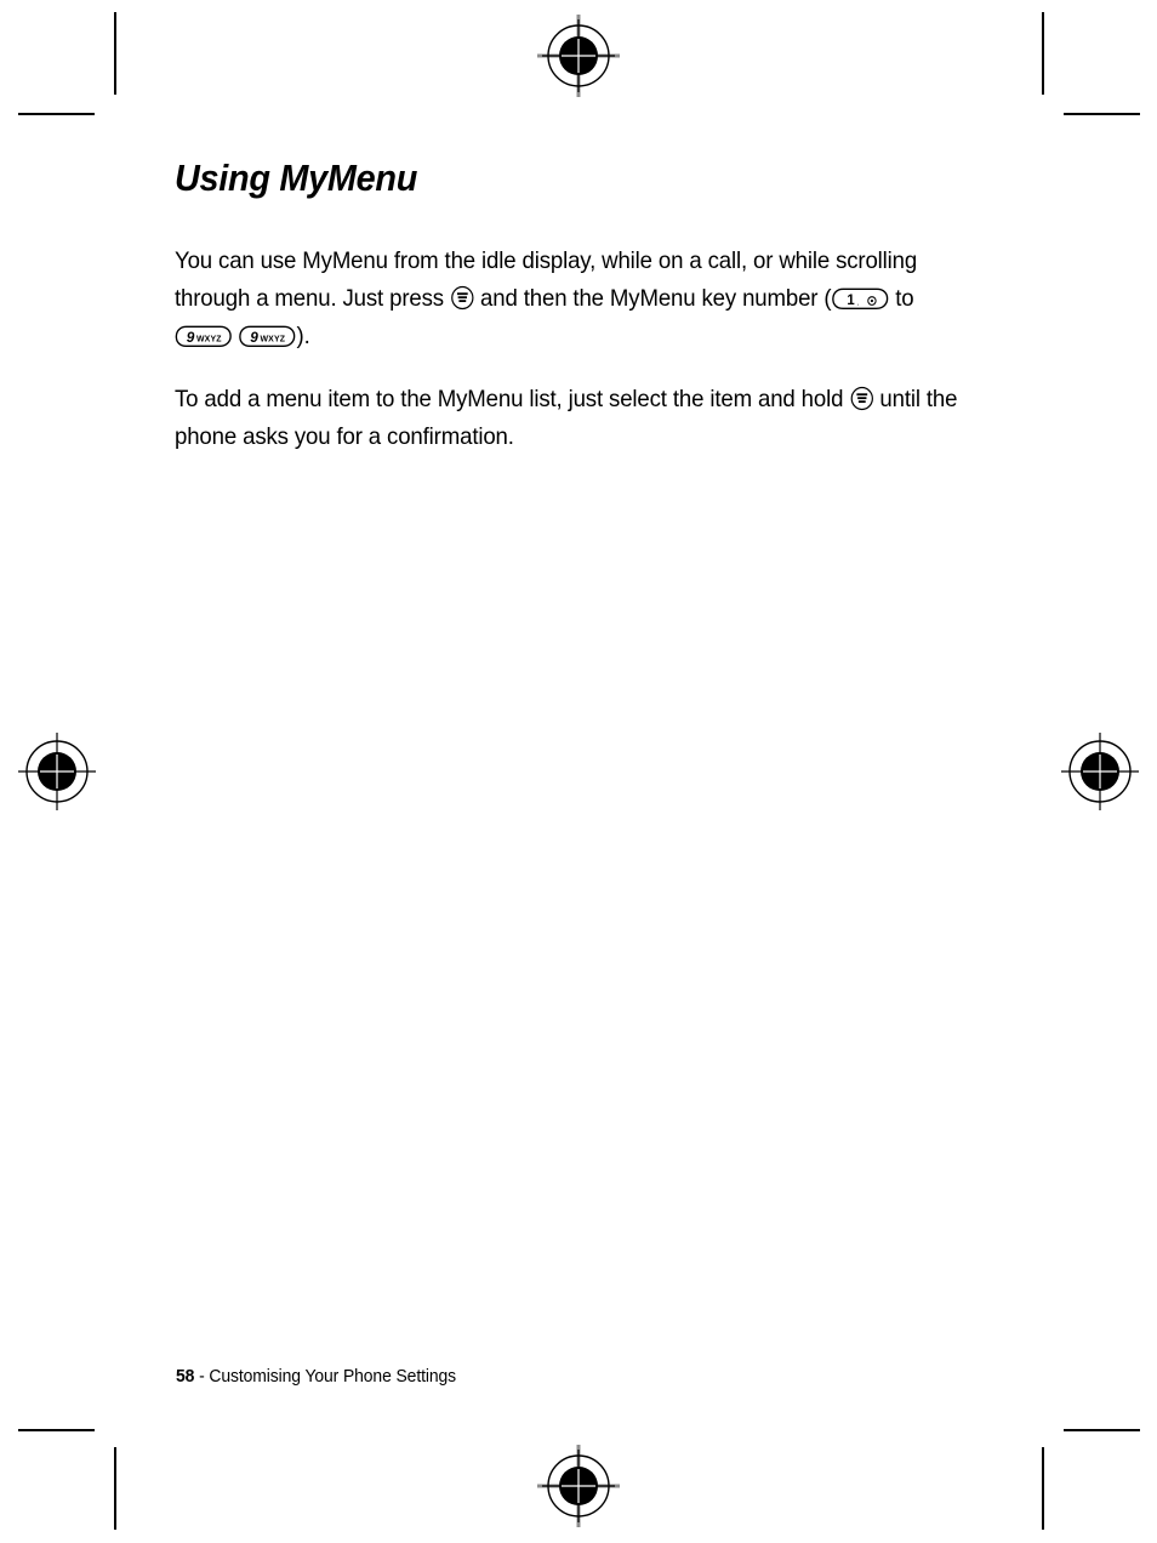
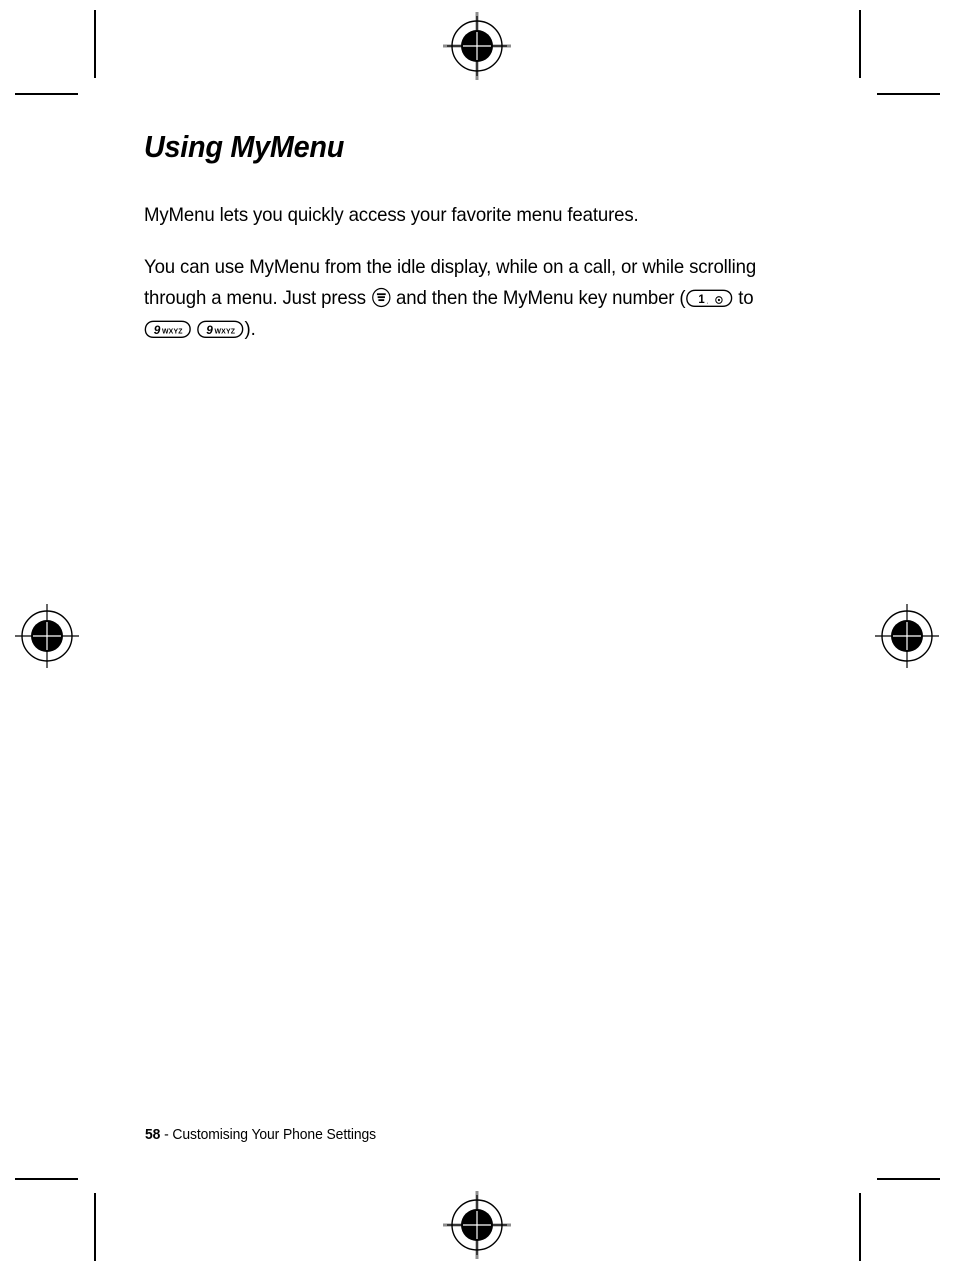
  Using MyMenu
+ MyMenu lets you quickly access your favorite menu features.
  You can use MyMenu from the idle display, while on a call, or while scrolling through a menu. Just press and then the MyMenu key number (
  1
  .
  to
  9
  WXYZ
  9
  WXYZ
  ).
- To add a menu item to the MyMenu list, just select the item and hold until the phone asks you for a confirmation.
  58 - Customising Your Phone Settings
